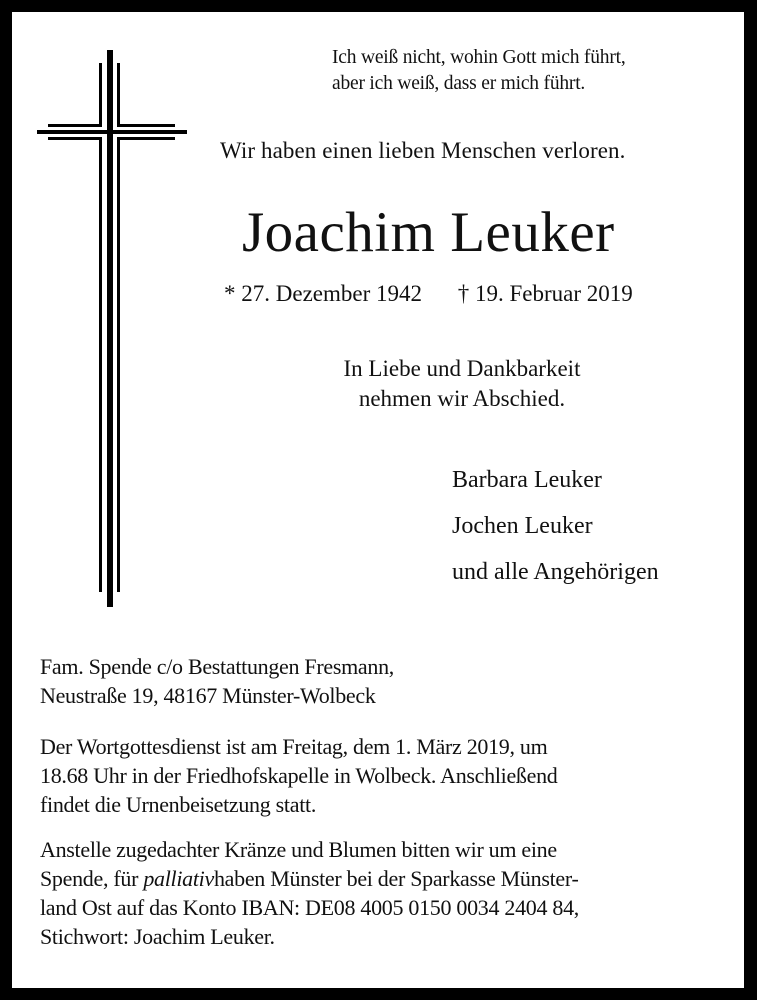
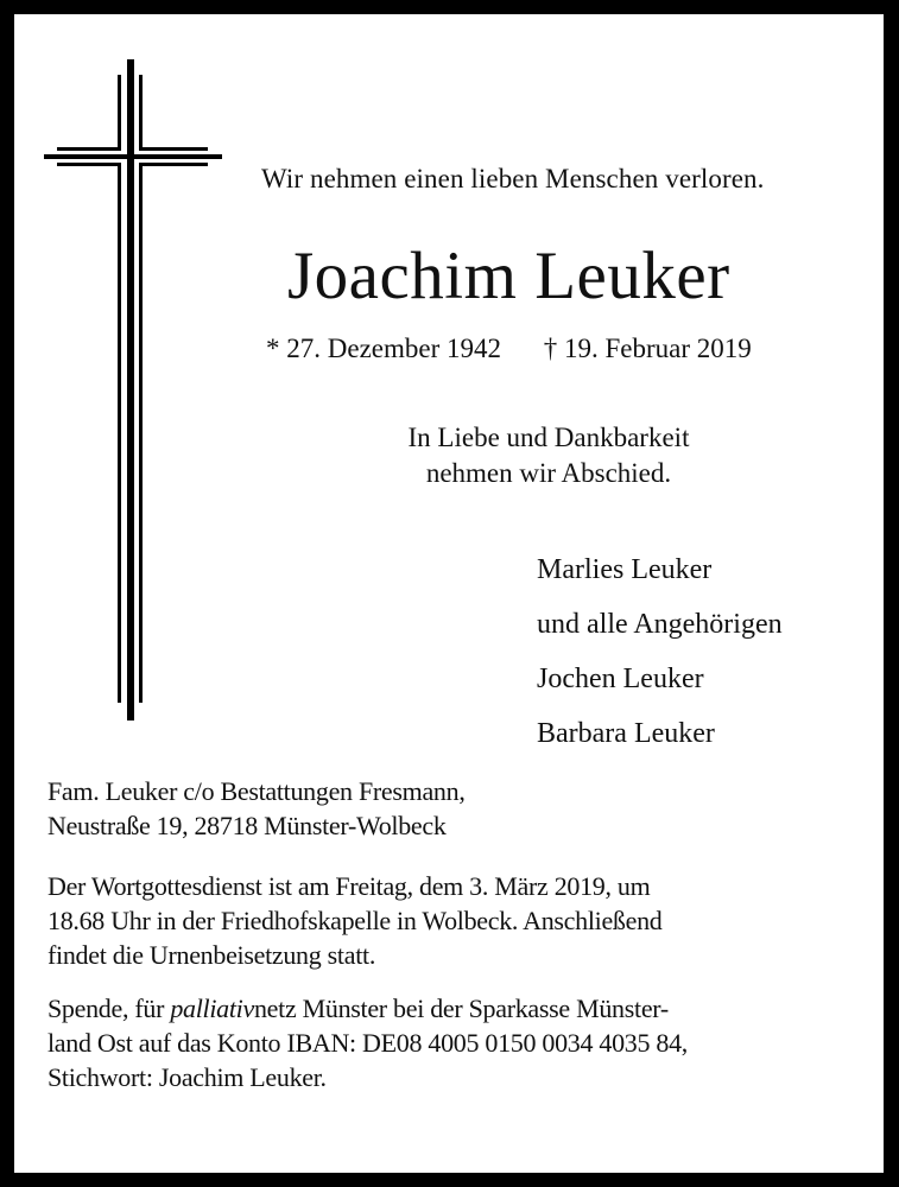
- Ich weiß nicht, wohin Gott mich führt,
- aber ich weiß, dass er mich führt.
- Wir haben einen lieben Menschen verloren.
+ Wir nehmen einen lieben Menschen verloren.
  Joachim Leuker
  * 27. Dezember 1942 † 19. Februar 2019
  In Liebe und Dankbarkeit
  nehmen wir Abschied.
+ Marlies Leuker
- Barbara Leuker
+ und alle Angehörigen
  Jochen Leuker
- und alle Angehörigen
+ Barbara Leuker
- Fam. Spende c/o Bestattungen Fresmann,
+ Fam. Leuker c/o Bestattungen Fresmann,
- Neustraße 19, 48167 Münster-Wolbeck
+ Neustraße 19, 28718 Münster-Wolbeck
- Der Wortgottesdienst ist am Freitag, dem 1. März 2019, um
+ Der Wortgottesdienst ist am Freitag, dem 3. März 2019, um
  18.68 Uhr in der Friedhofskapelle in Wolbeck. Anschließend
  findet die Urnenbeisetzung statt.
- Anstelle zugedachter Kränze und Blumen bitten wir um eine
- Spende, für palliativhaben Münster bei der Sparkasse Münster-
+ Spende, für palliativnetz Münster bei der Sparkasse Münster-
- land Ost auf das Konto IBAN: DE08 4005 0150 0034 2404 84,
+ land Ost auf das Konto IBAN: DE08 4005 0150 0034 4035 84,
  Stichwort: Joachim Leuker.
